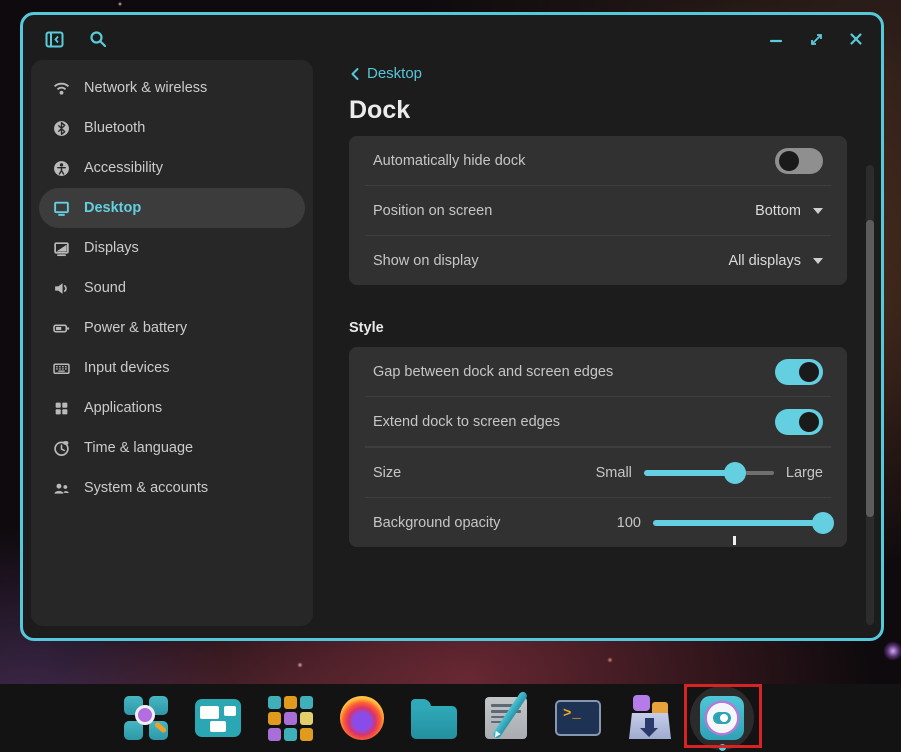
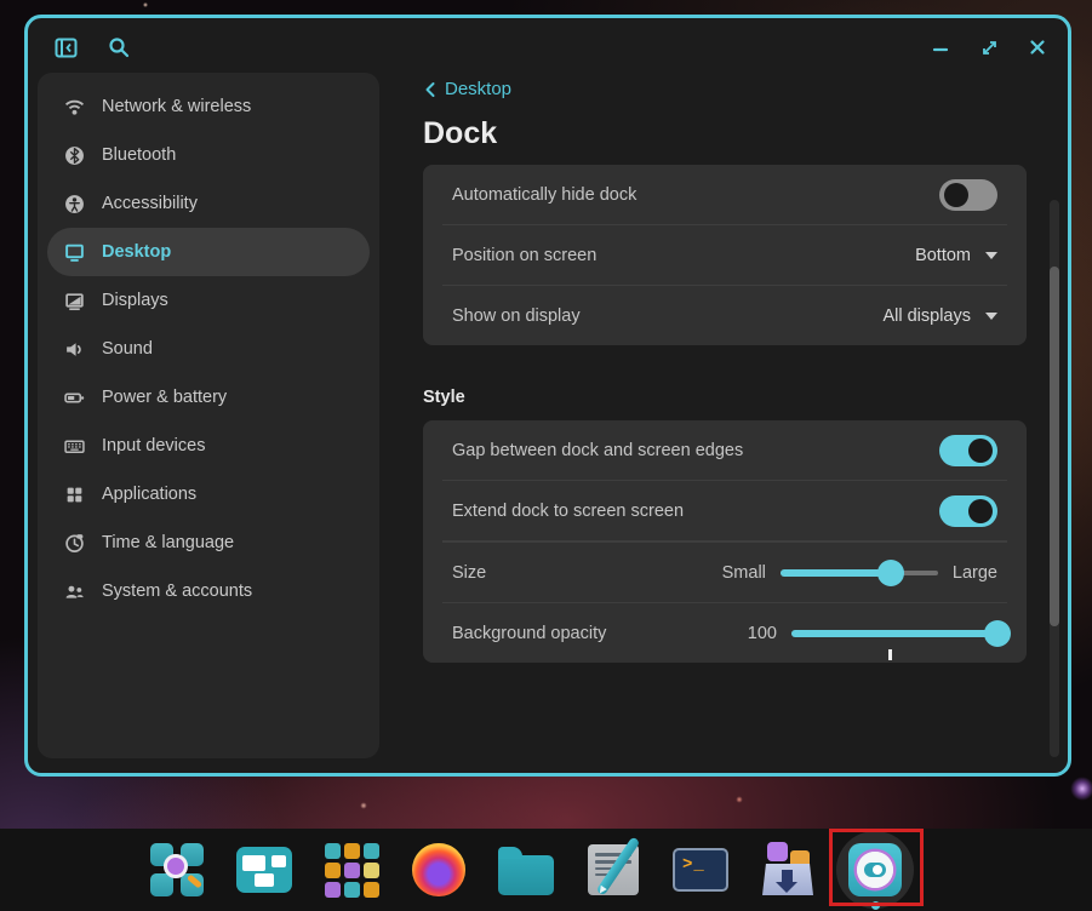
  Network & wireless
  Bluetooth
  Accessibility
  Desktop
  Displays
  Sound
  Power & battery
  Input devices
  Applications
  Time & language
  System & accounts
  Desktop
  Dock
  Automatically hide dock
  Position on screen
  Bottom
  Show on display
  All displays
  Style
  Gap between dock and screen edges
- Extend dock to screen edges
+ Extend dock to screen screen
  Size
  Small
  Large
  Background opacity
  100
  >_
